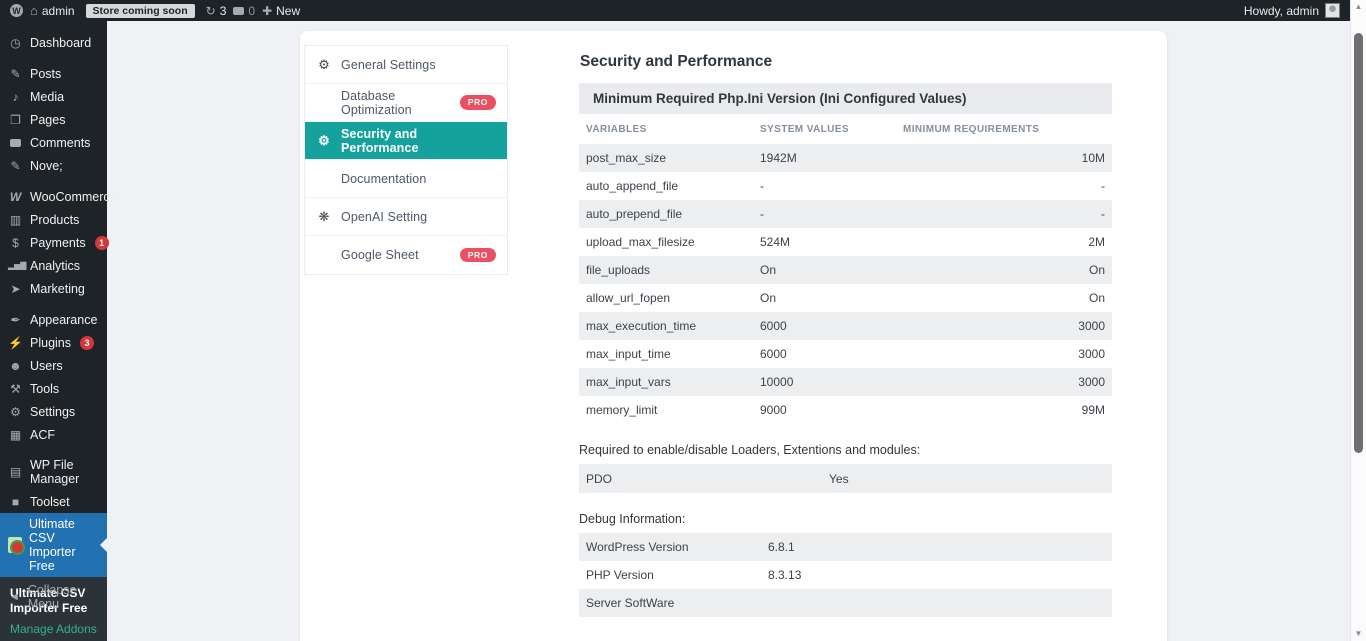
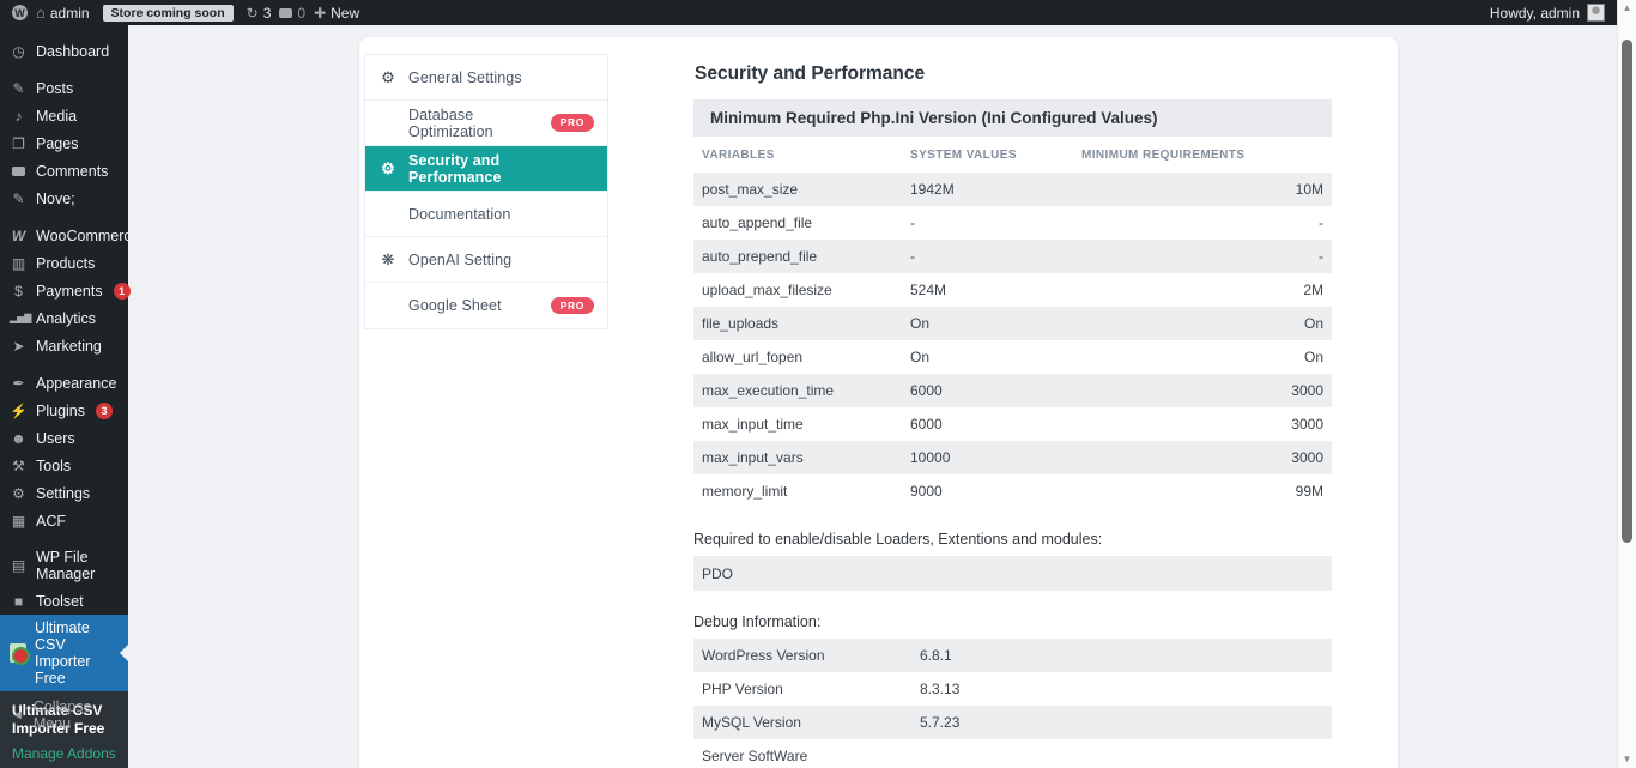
  W
  ⌂
  admin
  Store coming soon
  ↻
  3
  0
  ✚
  New
  Howdy, admin
  ◷
  Dashboard
  ✎
  Posts
  ♪
  Media
  ❐
  Pages
  Comments
  ✎
  Nove;
  W
  WooCommerce
  ▥
  Products
  $
  Payments
  1
  ▂▅▇
  Analytics
  ➤
  Marketing
  ✒
  Appearance
  ⚡
  Plugins
  3
  ☻
  Users
  ⚒
  Tools
  ⚙
  Settings
  ▦
  ACF
  ▤
  WP File Manager
  ■
  Toolset
  Ultimate CSV Importer Free
  Ultimate CSV Importer Free
  Manage Addons
  ◄
  Collapse Menu
  ⚙
  General Settings
  Database Optimization
  PRO
  ⚙
  Security and Performance
  Documentation
  ❋
  OpenAI Setting
  Google Sheet
  PRO
  Security and Performance
  Minimum Required Php.Ini Version (Ini Configured Values)
  VARIABLES
  SYSTEM VALUES
  MINIMUM REQUIREMENTS
  post_max_size
  1942M
  10M
  auto_append_file
  -
  -
  auto_prepend_file
  -
  -
  upload_max_filesize
  524M
  2M
  file_uploads
  On
  On
  allow_url_fopen
  On
  On
  max_execution_time
  6000
  3000
  max_input_time
  6000
  3000
  max_input_vars
  10000
  3000
  memory_limit
  9000
  99M
  Required to enable/disable Loaders, Extentions and modules:
  PDO
- Yes
  Debug Information:
  WordPress Version
  6.8.1
  PHP Version
  8.3.13
+ MySQL Version
+ 5.7.23
  Server SoftWare
  ▲
  ▼
